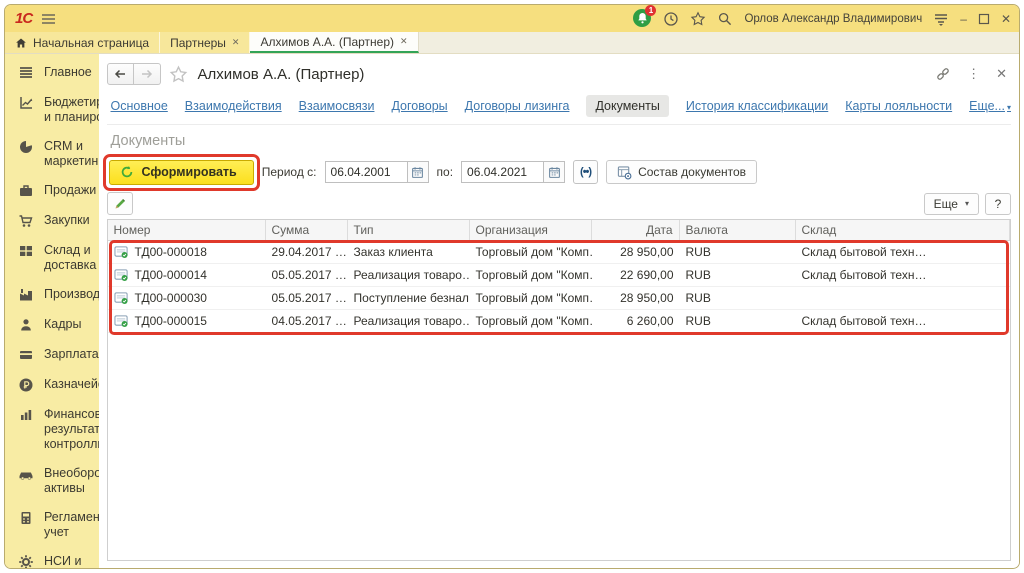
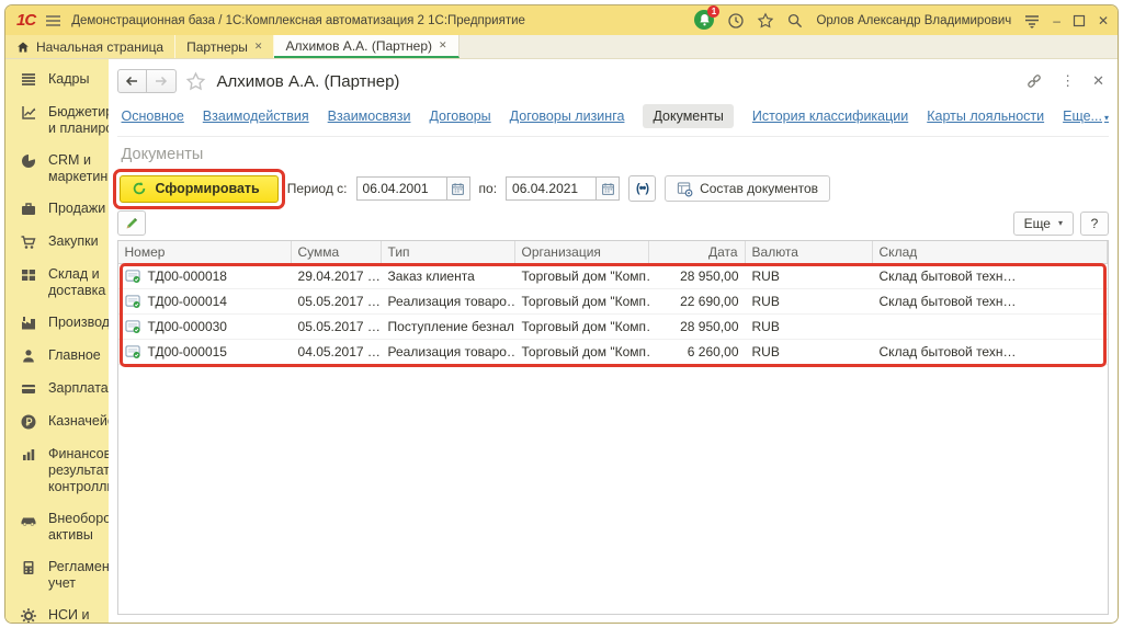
  1С
+ Демонстрационная база / 1С:Комплексная автоматизация 2 1С:Предприятие
  1
  Орлов Александр Владимирович
  –
  ✕
  Начальная страница
  Партнеры
  ✕
  Алхимов А.А. (Партнер)
  ✕
- Главное
+ Кадры
  CRM и маркетин
  Продажи
  Закупки
  Склад и доставка
- Кадры
+ Главное
  Зарплата
  Финансо результат контролл
  Внеобор активы
  Алхимов А.А. (Партнер)
  ⋮
  ✕
  Основное
  Взаимодействия
  Взаимосвязи
  Договоры
  Договоры лизинга
  Документы
  История классификации
  Карты лояльности
  Еще... ▾
  Документы
  Сформировать
  Период с:
  06.04.2001
  по:
  06.04.2021
  (••)
  Состав документов
  Еще
  ▾
  ?
  Номер
  Сумма
  Тип
  Организация
  Дата
  Валюта
  Склад
  ТД00-000018
  29.04.2017 …
  Заказ клиента
  Торговый дом "Комп
  28 950,00
  RUB
  Склад бытовой техн…
  ТД00-000014
  05.05.2017 …
  Реализация товаро…
  Торговый дом "Комп
  22 690,00
  RUB
  Склад бытовой техн…
  ТД00-000030
  05.05.2017 …
  Поступление безнал
  Торговый дом "Комп
  28 950,00
  RUB
  ТД00-000015
  04.05.2017 …
  Реализация товаро…
  Торговый дом "Комп
  6 260,00
  RUB
  Склад бытовой техн…
